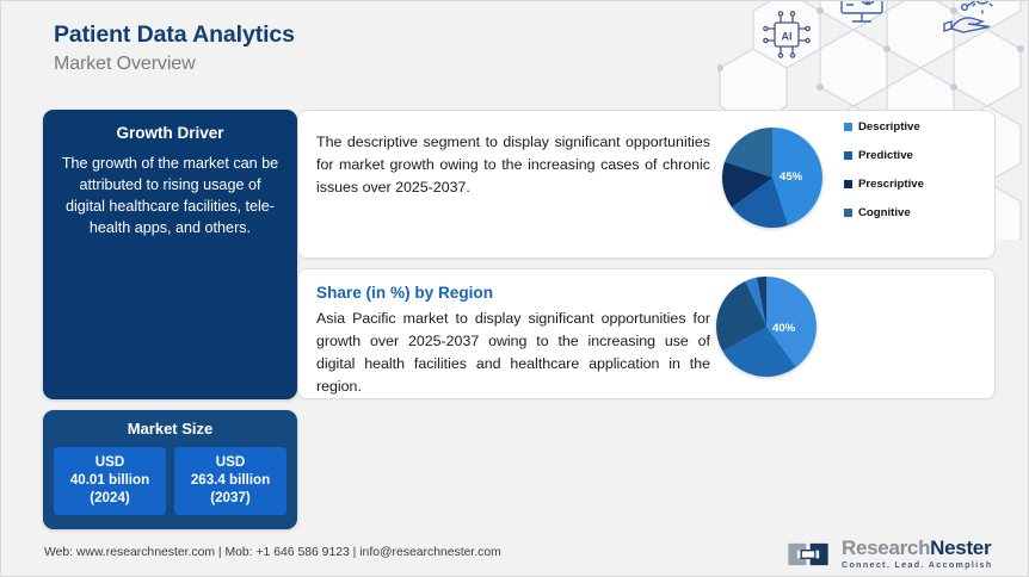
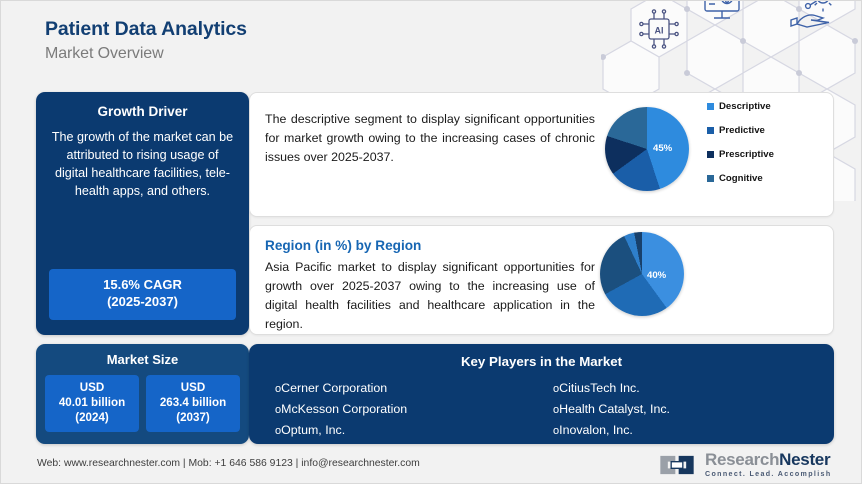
  AI
  Patient Data Analytics
  Market Overview
  Growth Driver
  The growth of the market can be attributed to rising usage of digital healthcare facilities, tele-health apps, and others.
+ 15.6% CAGR
+ (2025-2037)
  Market Size
  USD
  40.01 billion
  (2024)
  USD
  263.4 billion
  (2037)
  The descriptive segment to display significant opportunities for market growth owing to the increasing cases of chronic issues over 2025-2037.
  45%
  Descriptive
  Predictive
  Prescriptive
  Cognitive
- Share (in %) by Region
+ Region (in %) by Region
  Asia Pacific market to display significant opportunities for growth over 2025-2037 owing to the increasing use of digital health facilities and healthcare application in the region.
  40%
+ Key Players in the Market
+ oCerner Corporation
+ oMcKesson Corporation
+ oOptum, Inc.
+ oCitiusTech Inc.
+ oHealth Catalyst, Inc.
+ oInovalon, Inc.
  Web: www.researchnester.com | Mob: +1 646 586 9123 | info@researchnester.com
  ResearchNester
  Connect. Lead. Accomplish
